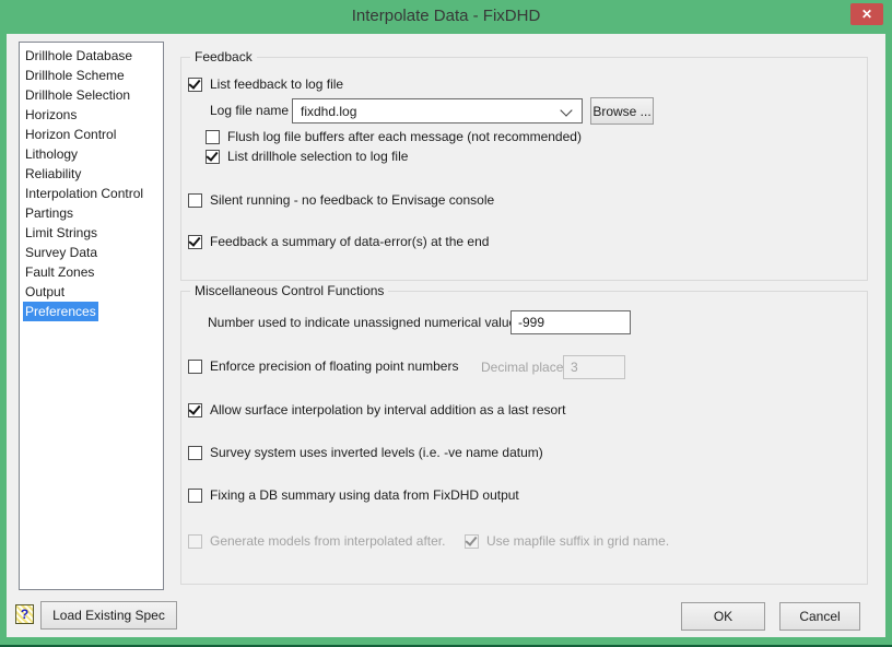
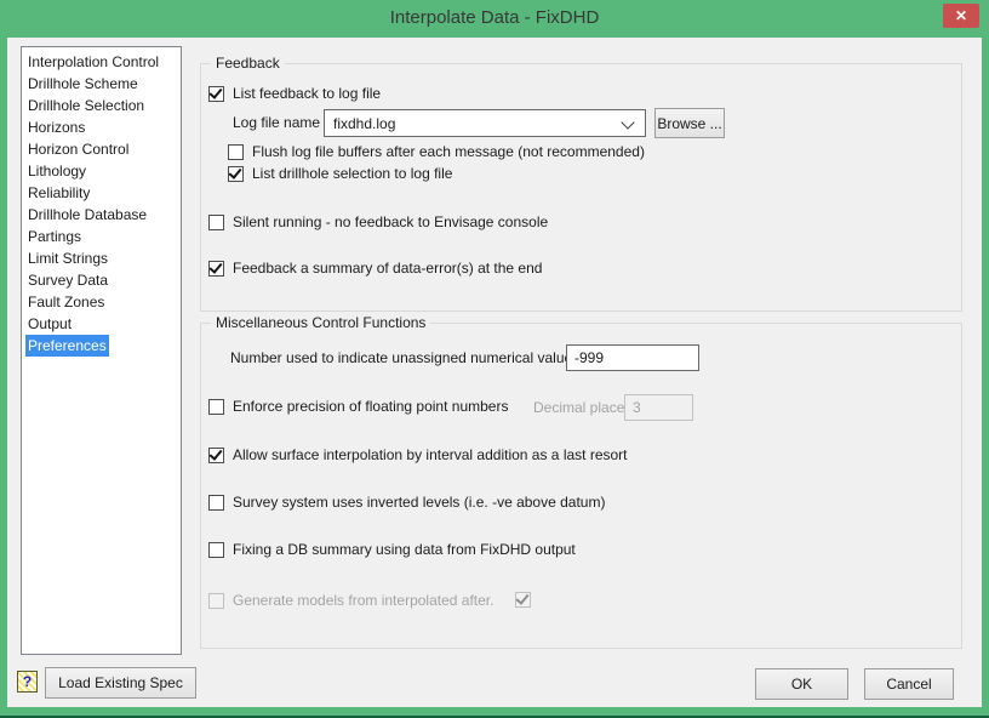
  Interpolate Data - FixDHD
  ✕
- Drillhole Database
+ Interpolation Control
  Drillhole Scheme
  Drillhole Selection
  Horizons
  Horizon Control
  Lithology
  Reliability
- Interpolation Control
+ Drillhole Database
  Partings
  Limit Strings
  Survey Data
  Fault Zones
  Output
  Preferences
  Feedback
  List feedback to log file
  Log file name
  fixdhd.log
  Browse ...
  Flush log file buffers after each message (not recommended)
  List drillhole selection to log file
  Silent running - no feedback to Envisage console
  Feedback a summary of data-error(s) at the end
  Miscellaneous Control Functions
  Number used to indicate unassigned numerical valu
  -999
  Enforce precision of floating point numbers
  Decimal place
  3
  Allow surface interpolation by interval addition as a last resort
- Survey system uses inverted levels (i.e. -ve name datum)
+ Survey system uses inverted levels (i.e. -ve above datum)
  Fixing a DB summary using data from FixDHD output
  Generate models from interpolated after.
- Use mapfile suffix in grid name.
  ?
  Load Existing Spec
  OK
  Cancel
